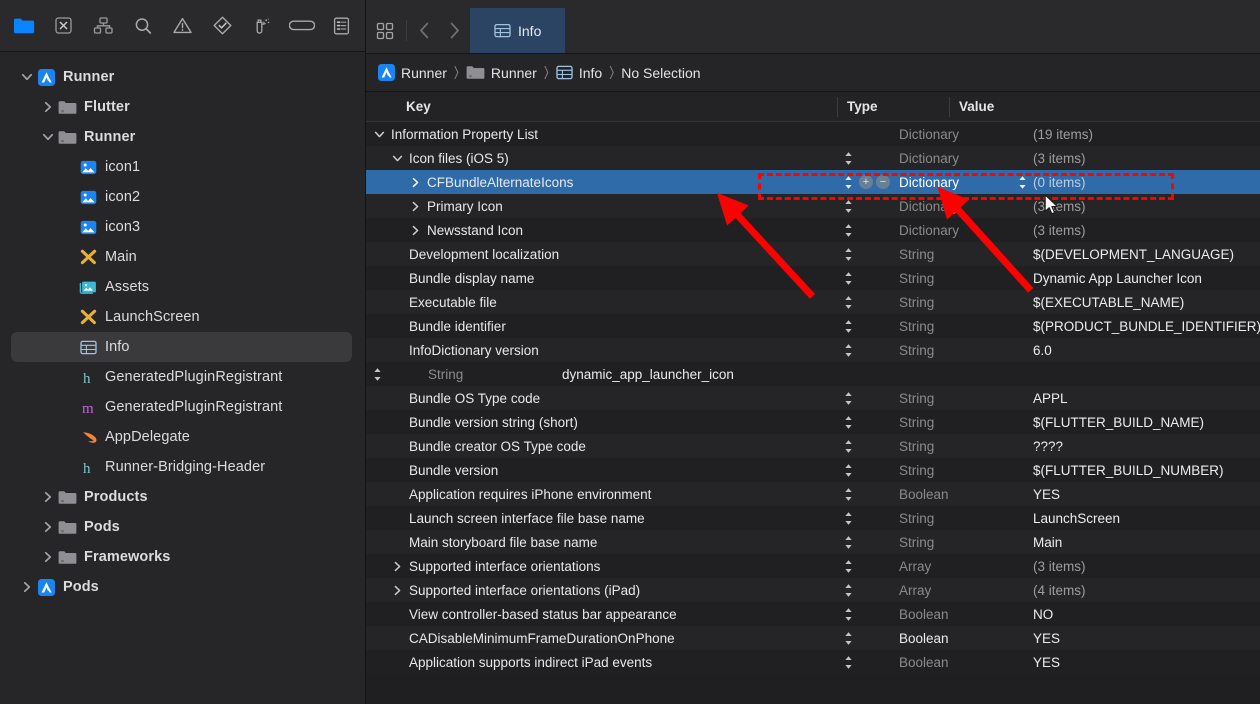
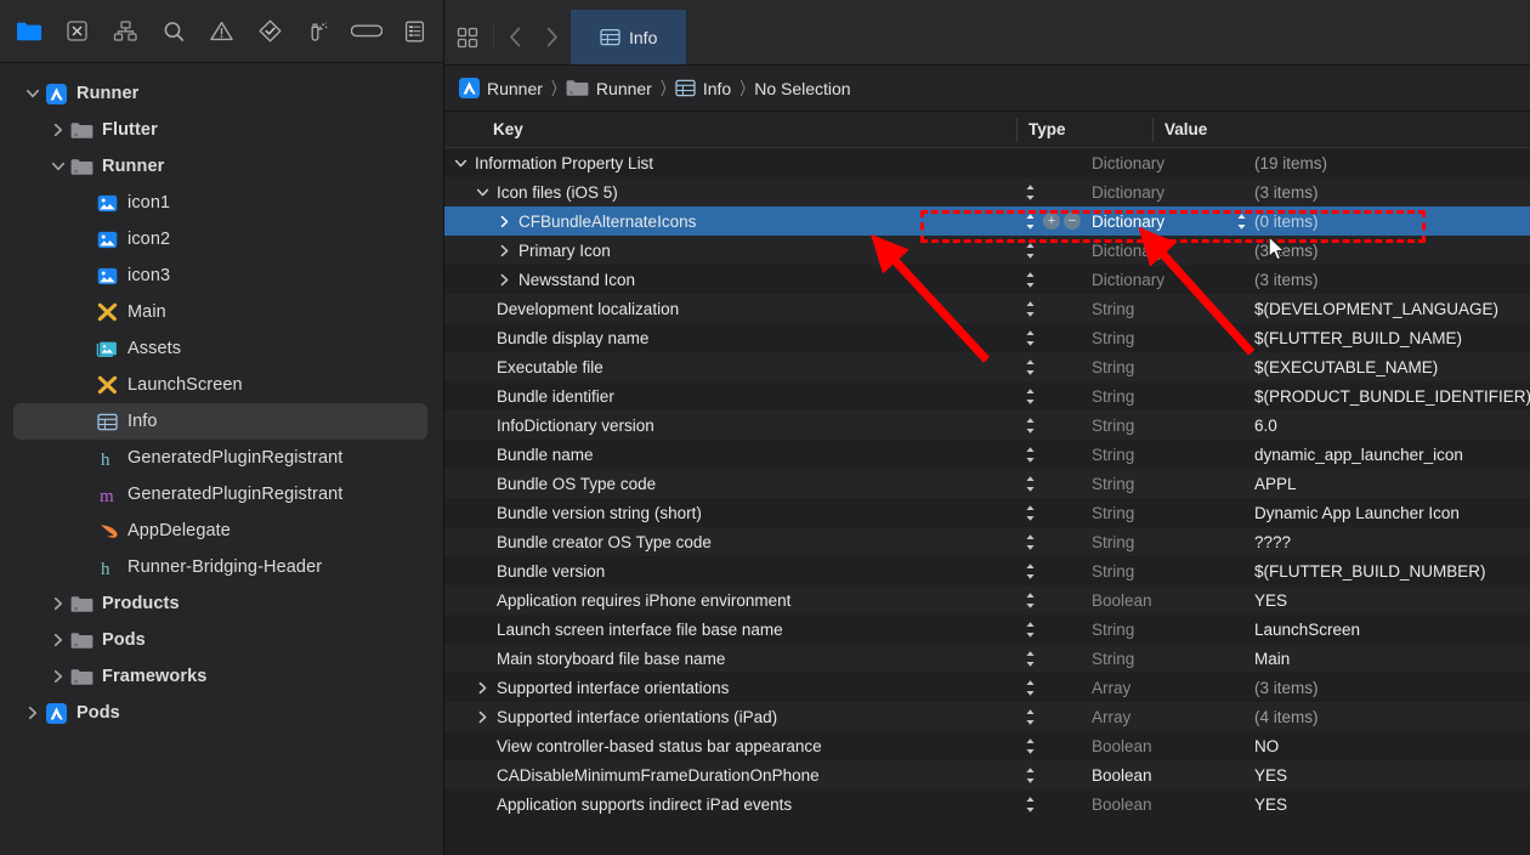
  Runner
  Flutter
  Runner
  icon1
  icon2
  icon3
  Main
  Assets
  LaunchScreen
  Info
  h
  GeneratedPluginRegistrant
  m
  GeneratedPluginRegistrant
  AppDelegate
  h
  Runner-Bridging-Header
  Products
  Pods
  Frameworks
  Pods
  Info
  Runner
  〉
  Runner
  〉
  Info
  〉
  No Selection
  Key
  Type
  Value
  Information Property List
  Dictionary
  (19 items)
  Icon files (iOS 5)
  Dictionary
  (3 items)
  CFBundleAlternateIcons
  +
  −
  Dictionary
  (0 items)
  Primary Icon
  Dictionar
  (3ems)
  Newsstand Icon
  Dictionary
  (3 items)
  Development localization
  String
  $(DEVELOPMENT_LANGUAGE)
  Bundle display name
  String
- Dynamic App Launcher Icon
+ $(FLUTTER_BUILD_NAME)
  Executable file
  String
  $(EXECUTABLE_NAME)
  Bundle identifier
  String
  $(PRODUCT_BUNDLE_IDENTIFIER)
  InfoDictionary version
  String
  6.0
+ Bundle name
  String
  dynamic_app_launcher_icon
  Bundle OS Type code
  String
  APPL
  Bundle version string (short)
  String
- $(FLUTTER_BUILD_NAME)
+ Dynamic App Launcher Icon
  Bundle creator OS Type code
  String
  ????
  Bundle version
  String
  $(FLUTTER_BUILD_NUMBER)
  Application requires iPhone environment
  Boolean
  YES
  Launch screen interface file base name
  String
  LaunchScreen
  Main storyboard file base name
  String
  Main
  Supported interface orientations
  Array
  (3 items)
  Supported interface orientations (iPad)
  Array
  (4 items)
  View controller-based status bar appearance
  Boolean
  NO
  CADisableMinimumFrameDurationOnPhone
  Boolean
  YES
  Application supports indirect iPad events
  Boolean
  YES
